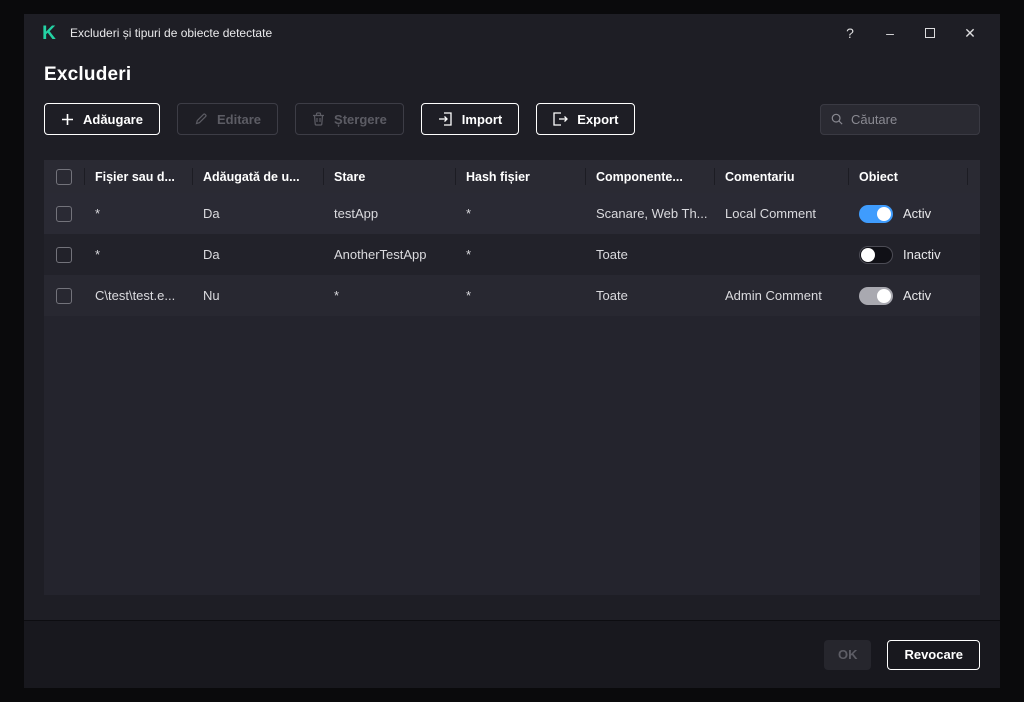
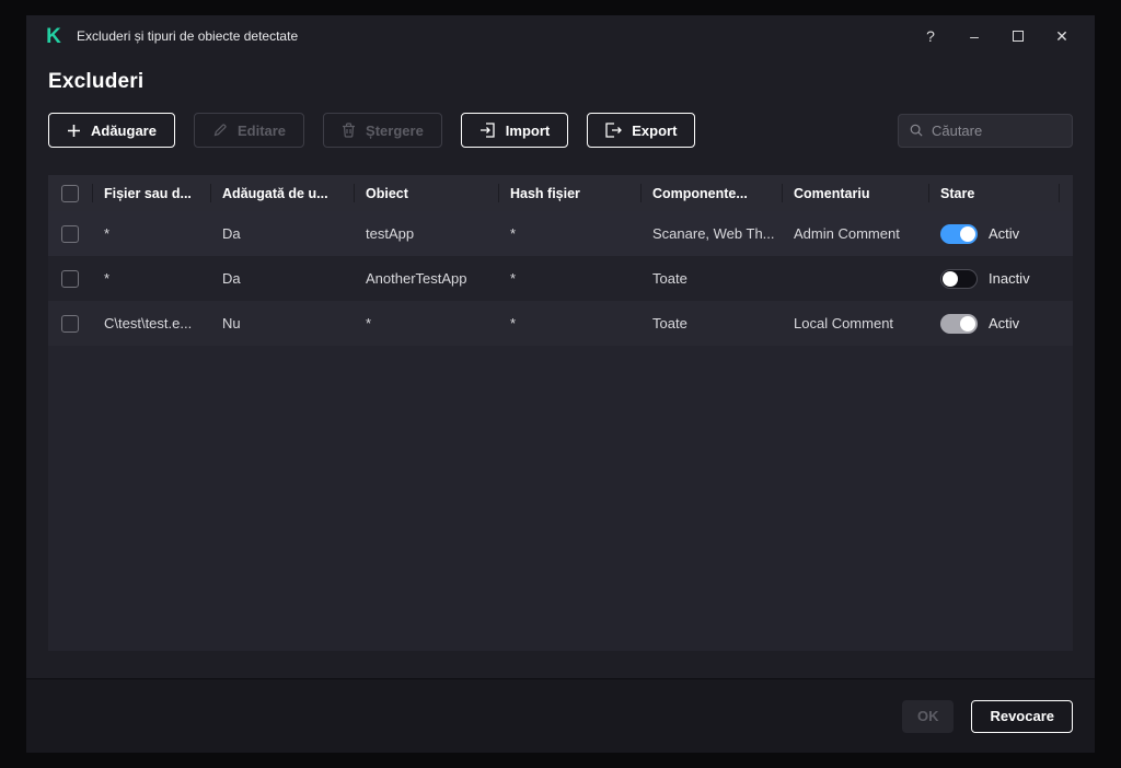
  K
  Excluderi și tipuri de obiecte detectate
  ?
  –
  ✕
  Excluderi
  Adăugare
  Editare
  Ștergere
  Import
  Export
  Căutare
  Fișier sau d...
  Adăugată de u...
- Stare
+ Obiect
  Hash fișier
  Componente...
  Comentariu
- Obiect
+ Stare
  *
  Da
  testApp
  *
  Scanare, Web Th...
- Local Comment
+ Admin Comment
  Activ
  *
  Da
  AnotherTestApp
  *
  Toate
  Inactiv
  C\test\test.e...
  Nu
  *
  *
  Toate
- Admin Comment
+ Local Comment
  Activ
  OK
  Revocare
